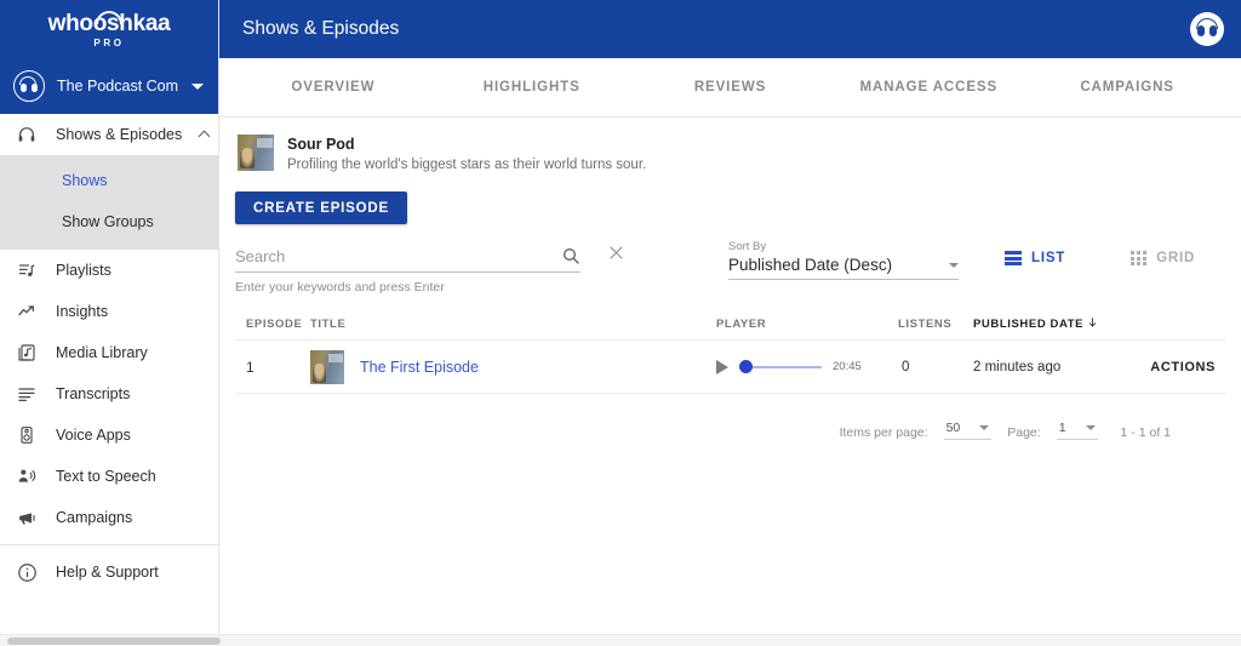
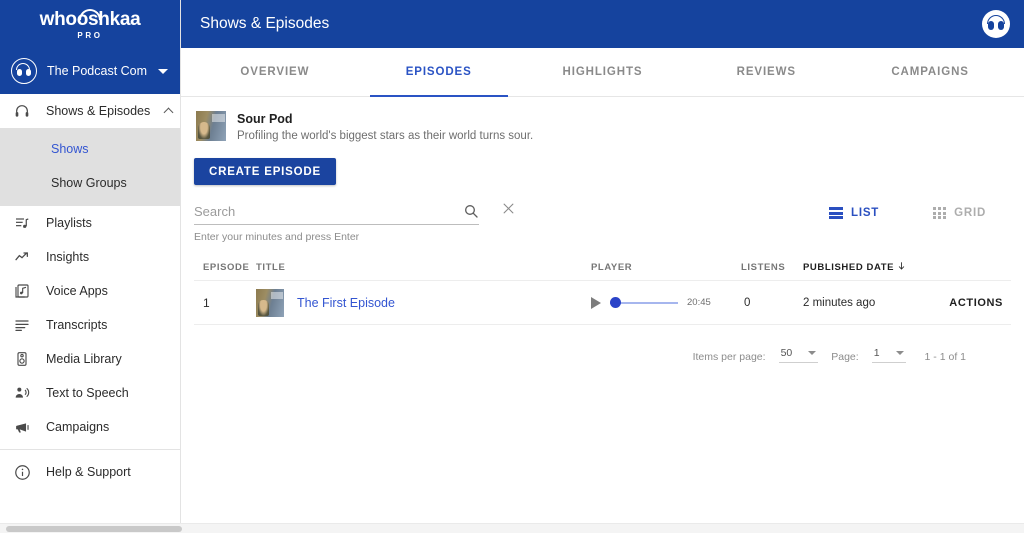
  whooshkaa
  PRO
  The Podcast Com
  Shows & Episodes
  Shows
  Show Groups
  Playlists
  Insights
- Media Library
+ Voice Apps
  Transcripts
- Voice Apps
+ Media Library
  Text to Speech
  Campaigns
  Help & Support
  Shows & Episodes
  OVERVIEW
+ EPISODES
  HIGHLIGHTS
  REVIEWS
- MANAGE ACCESS
  CAMPAIGNS
  Sour Pod
  Profiling the world's biggest stars as their world turns sour.
  CREATE EPISODE
  Search
- Enter your keywords and press Enter
+ Enter your minutes and press Enter
- Sort By
- Published Date (Desc)
  LIST
  GRID
  EPISODE
  TITLE
  PLAYER
  LISTENS
  PUBLISHED DATE
  1
  The First Episode
  20:45
  0
  2 minutes ago
  ACTIONS
  Items per page:
  50
  Page:
  1
  1 - 1 of 1
